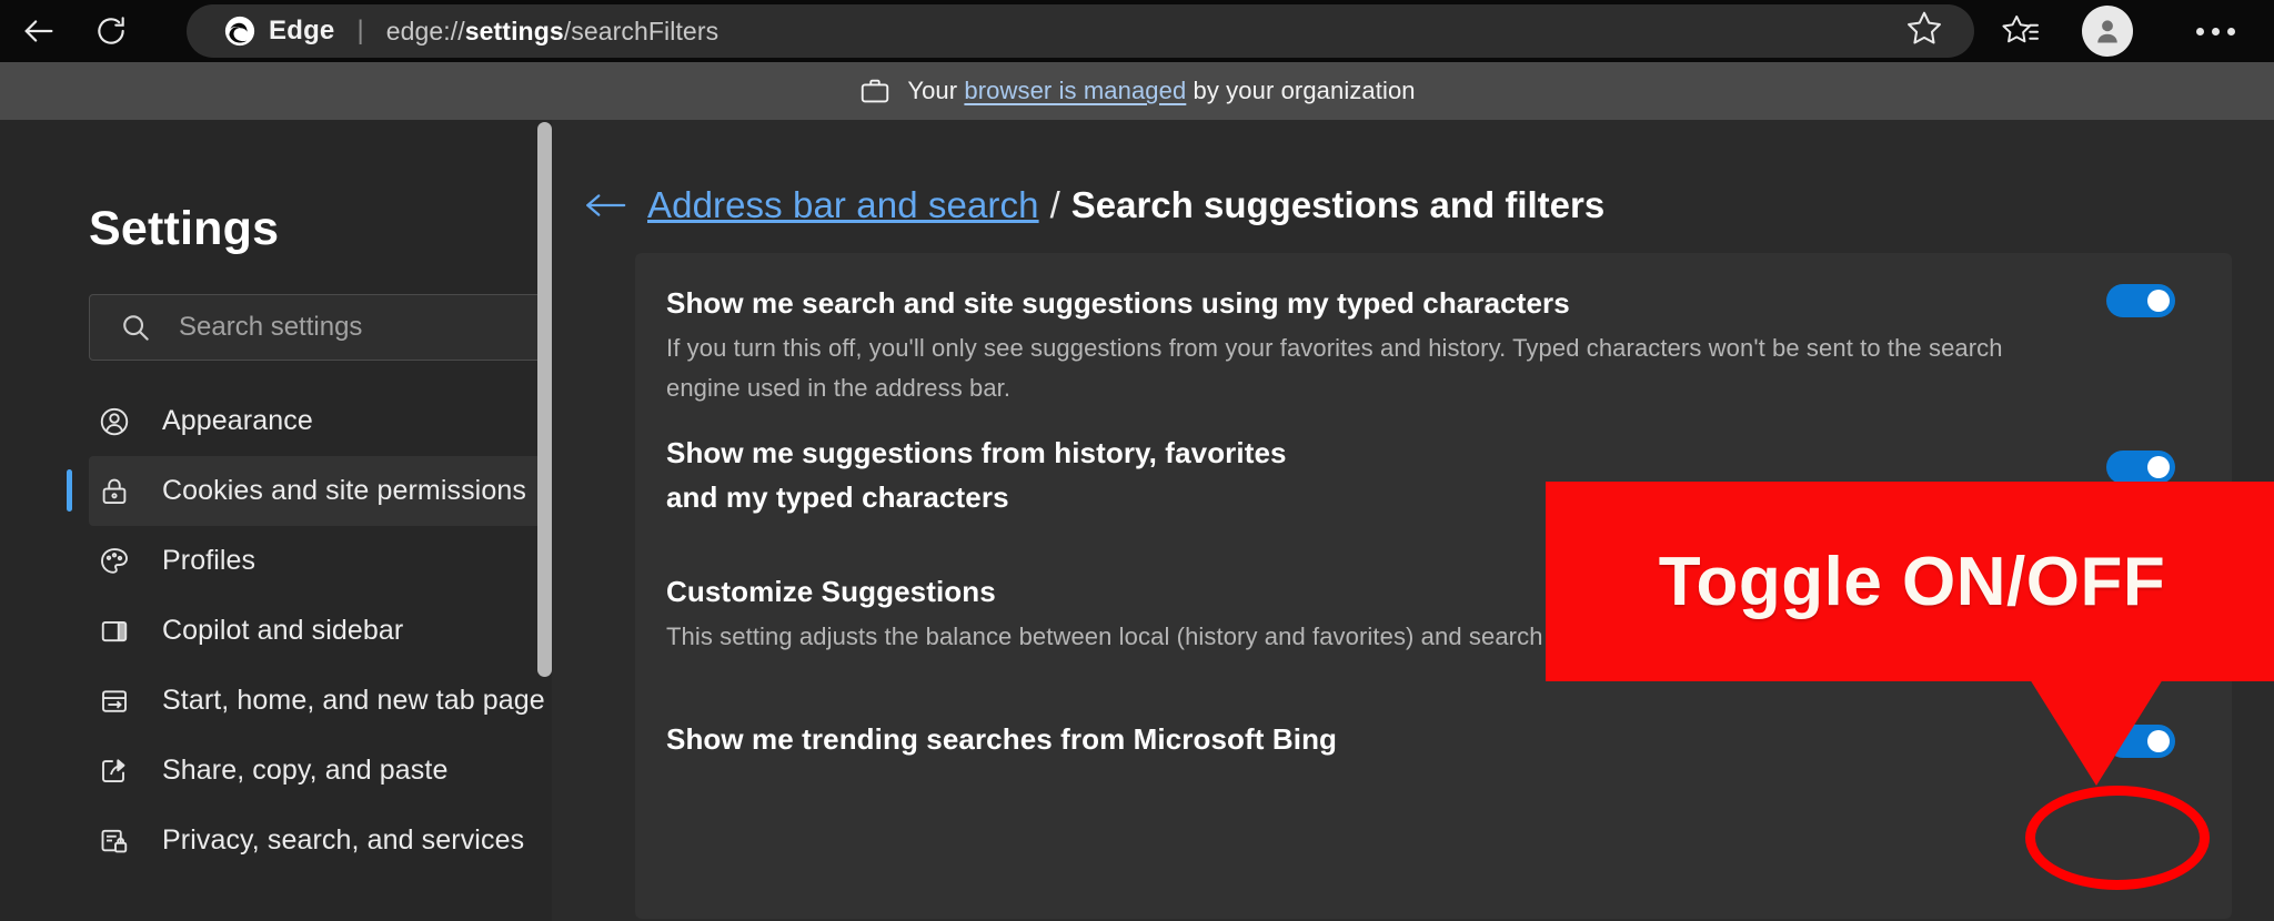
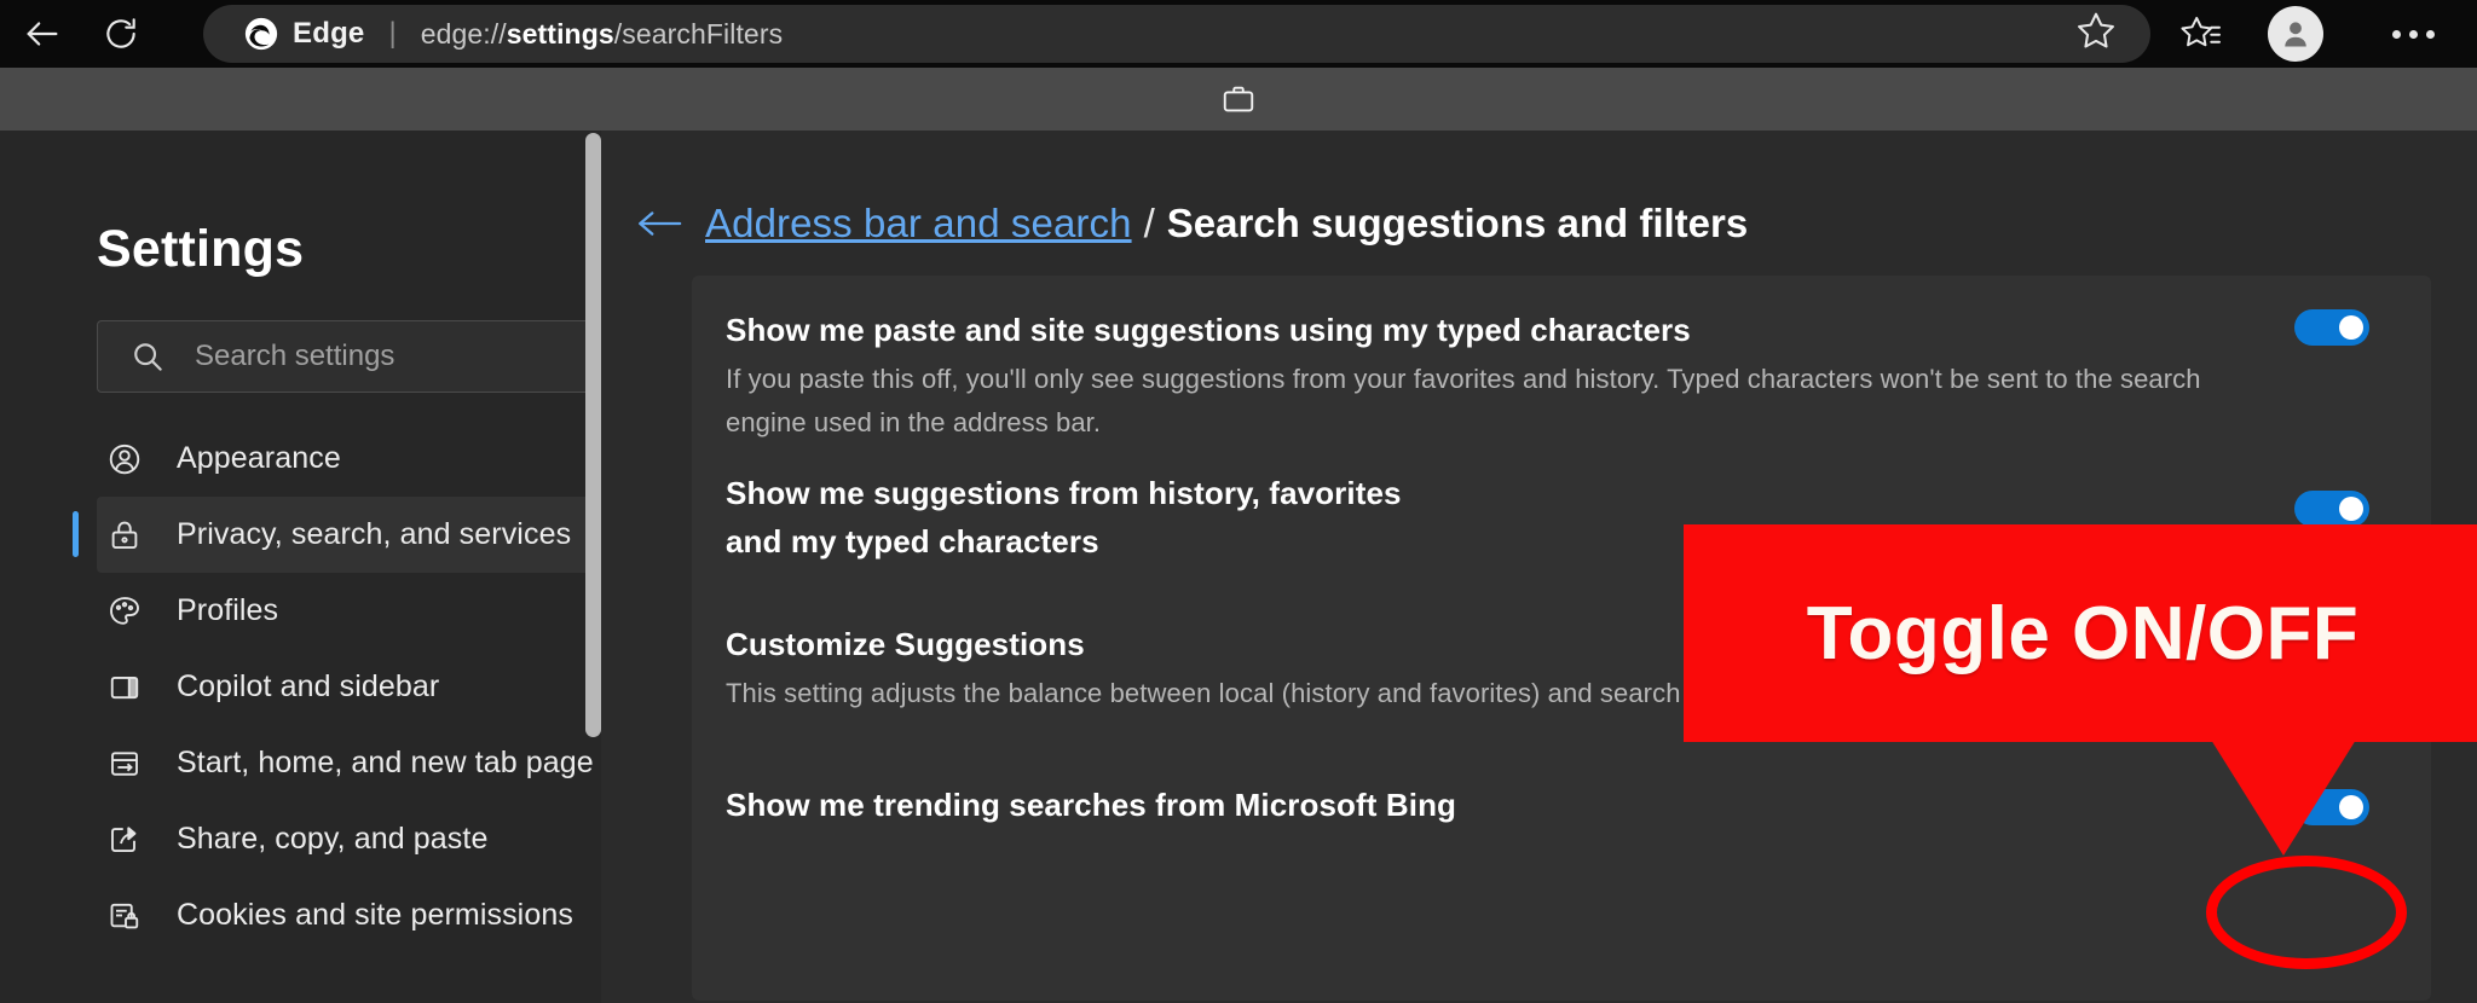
  Edge
  |
  edge://settings/searchFilters
- Your browser is managed by your organization
  Settings
  Search settings
  Appearance
- Cookies and site permissions
+ Privacy, search, and services
  Profiles
  Copilot and sidebar
  Start, home, and new tab page
  Share, copy, and paste
- Privacy, search, and services
+ Cookies and site permissions
  Address bar and search
  /
  Search suggestions and filters
- Show me search and site suggestions using my typed characters
+ Show me paste and site suggestions using my typed characters
- If you turn this off, you'll only see suggestions from your favorites and history. Typed characters won't be sent to the search engine used in the address bar.
+ If you paste this off, you'll only see suggestions from your favorites and history. Typed characters won't be sent to the search engine used in the address bar.
  Show me suggestions from history, favorites and my typed characters
  Customize Suggestions
  This setting adjusts the balance between local (history and favorites) and search
  Show me trending searches from Microsoft Bing
  Toggle ON/OFF
